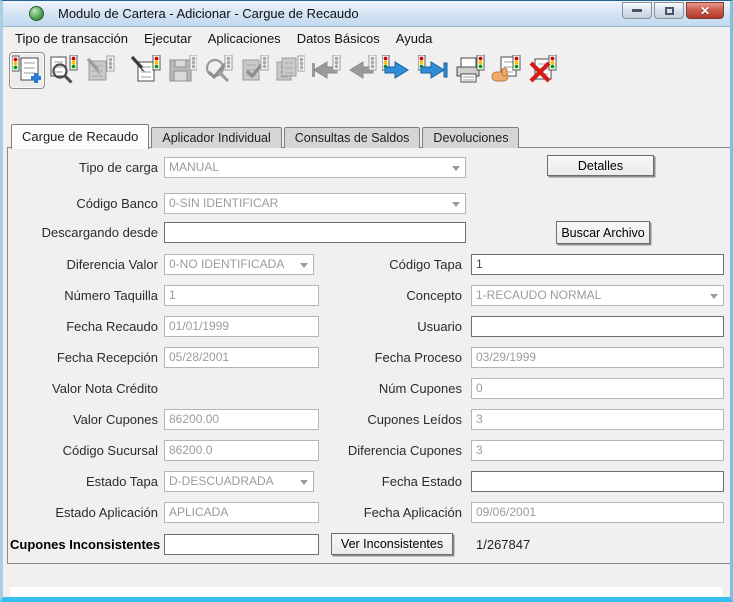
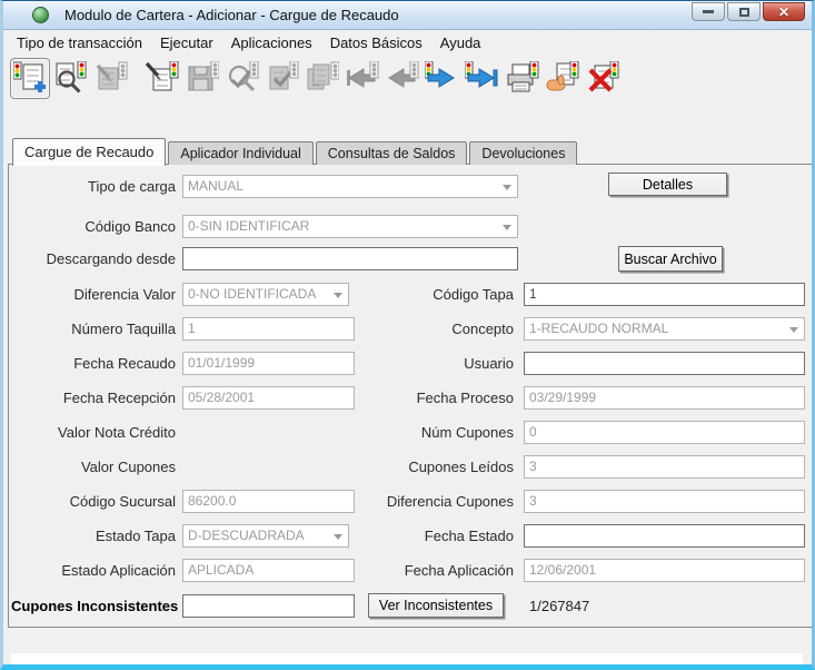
  Modulo de Cartera - Adicionar - Cargue de Recaudo
  ✕
  Tipo de transacción
  Ejecutar
  Aplicaciones
  Datos Básicos
  Ayuda
  Cargue de Recaudo
  Aplicador Individual
  Consultas de Saldos
  Devoluciones
  Cupones Inconsistentes
  Ver Inconsistentes
  1/267847
  Tipo de carga
  MANUAL
  Detalles
  Código Banco
  0-SIN IDENTIFICAR
  Descargando desde
  Buscar Archivo
  Diferencia Valor
  0-NO IDENTIFICADA
  Código Tapa
  1
  Número Taquilla
  1
  Concepto
  1-RECAUDO NORMAL
  Fecha Recaudo
  01/01/1999
  Usuario
  Fecha Recepción
  05/28/2001
  Fecha Proceso
  03/29/1999
  Valor Nota Crédito
  Núm Cupones
  0
  Valor Cupones
- 86200.00
  Cupones Leídos
  3
  Código Sucursal
  86200.0
  Diferencia Cupones
  3
  Estado Tapa
  D-DESCUADRADA
  Fecha Estado
  Estado Aplicación
  APLICADA
  Fecha Aplicación
- 09/06/2001
+ 12/06/2001
